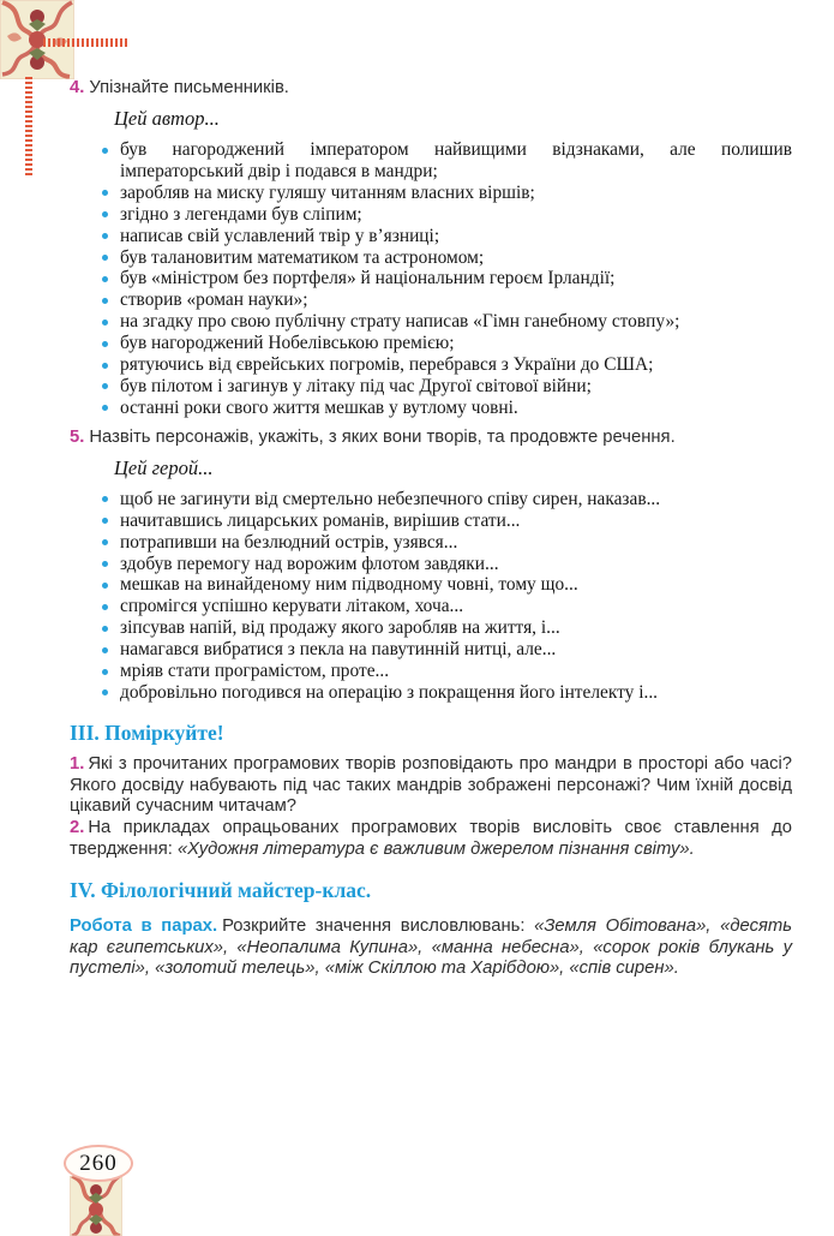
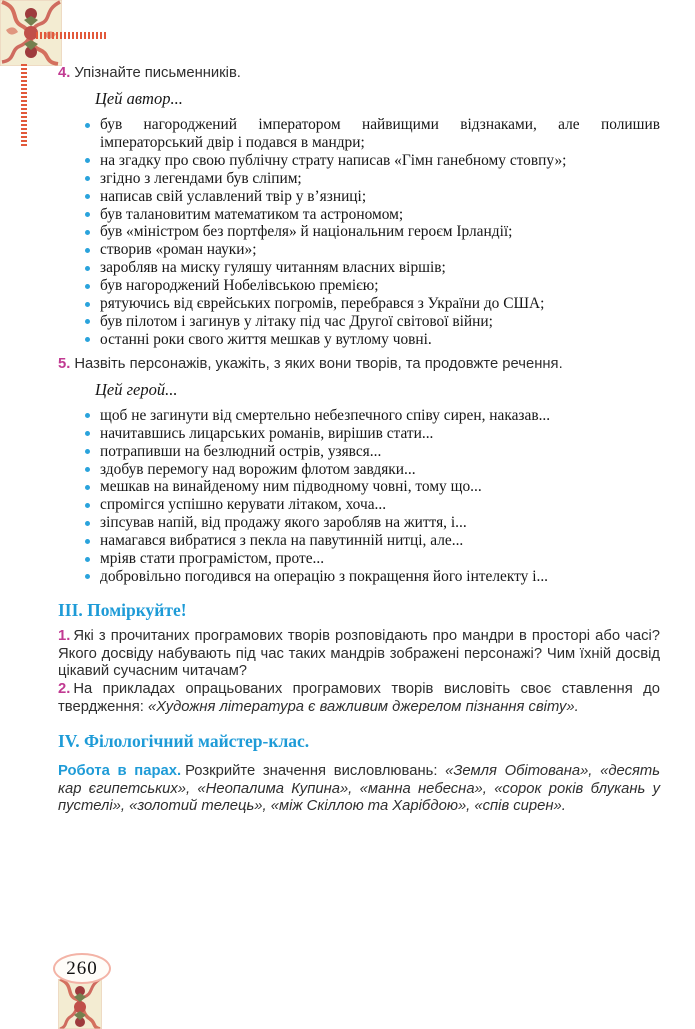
  4. Упізнайте письменників.
  Цей автор...
  був нагороджений імператором найвищими відзнаками, але полишив імператорський двір і подався в мандри;
- заробляв на миску гуляшу читанням власних віршів;
+ на згадку про свою публічну страту написав «Гімн ганебному стовпу»;
  згідно з легендами був сліпим;
  написав свій уславлений твір у в’язниці;
  був талановитим математиком та астрономом;
  був «міністром без портфеля» й національним героєм Ірландії;
  створив «роман науки»;
- на згадку про свою публічну страту написав «Гімн ганебному стовпу»;
+ заробляв на миску гуляшу читанням власних віршів;
  був нагороджений Нобелівською премією;
  рятуючись від єврейських погромів, перебрався з України до США;
  був пілотом і загинув у літаку під час Другої світової війни;
  останні роки свого життя мешкав у вутлому човні.
  5. Назвіть персонажів, укажіть, з яких вони творів, та продовжте речення.
  Цей герой...
  щоб не загинути від смертельно небезпечного співу сирен, наказав...
  начитавшись лицарських романів, вирішив стати...
  потрапивши на безлюдний острів, узявся...
  здобув перемогу над ворожим флотом завдяки...
  мешкав на винайденому ним підводному човні, тому що...
  спромігся успішно керувати літаком, хоча...
  зіпсував напій, від продажу якого заробляв на життя, і...
  намагався вибратися з пекла на павутинній нитці, але...
  мріяв стати програмістом, проте...
  добровільно погодився на операцію з покращення його інтелекту і...
  III. Поміркуйте!
  1. Які з прочитаних програмових творів розповідають про мандри в просторі або часі? Якого досвіду набувають під час таких мандрів зображені персонажі? Чим їхній досвід цікавий сучасним читачам?
  2. На прикладах опрацьованих програмових творів висловіть своє ставлення до твердження: «Художня література є важливим джерелом пізнання світу».
  IV. Філологічний майстер-клас.
  Робота в парах. Розкрийте значення висловлювань: «Земля Обітована», «десять кар єгипетських», «Неопалима Купина», «манна небесна», «сорок років блукань у пустелі», «золотий телець», «між Скіллою та Харібдою», «спів сирен».
  260
